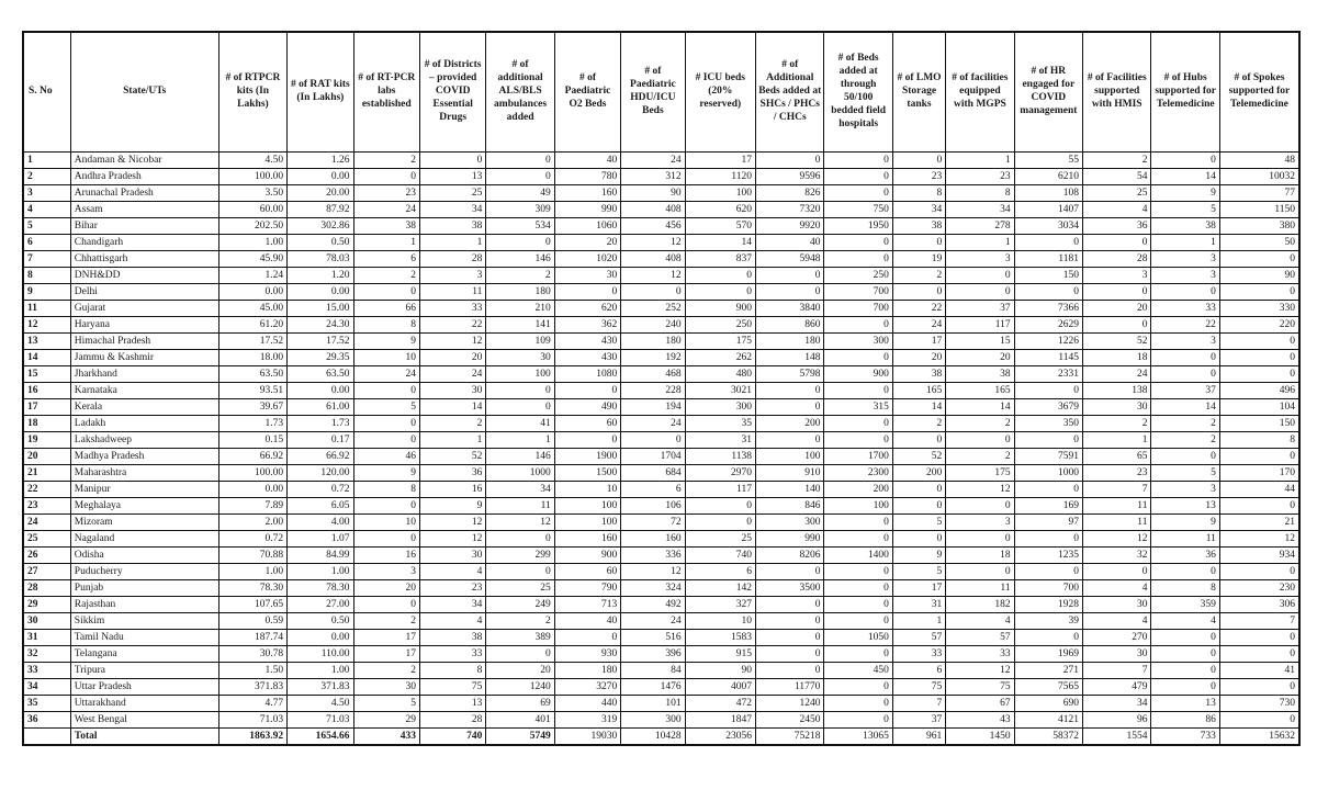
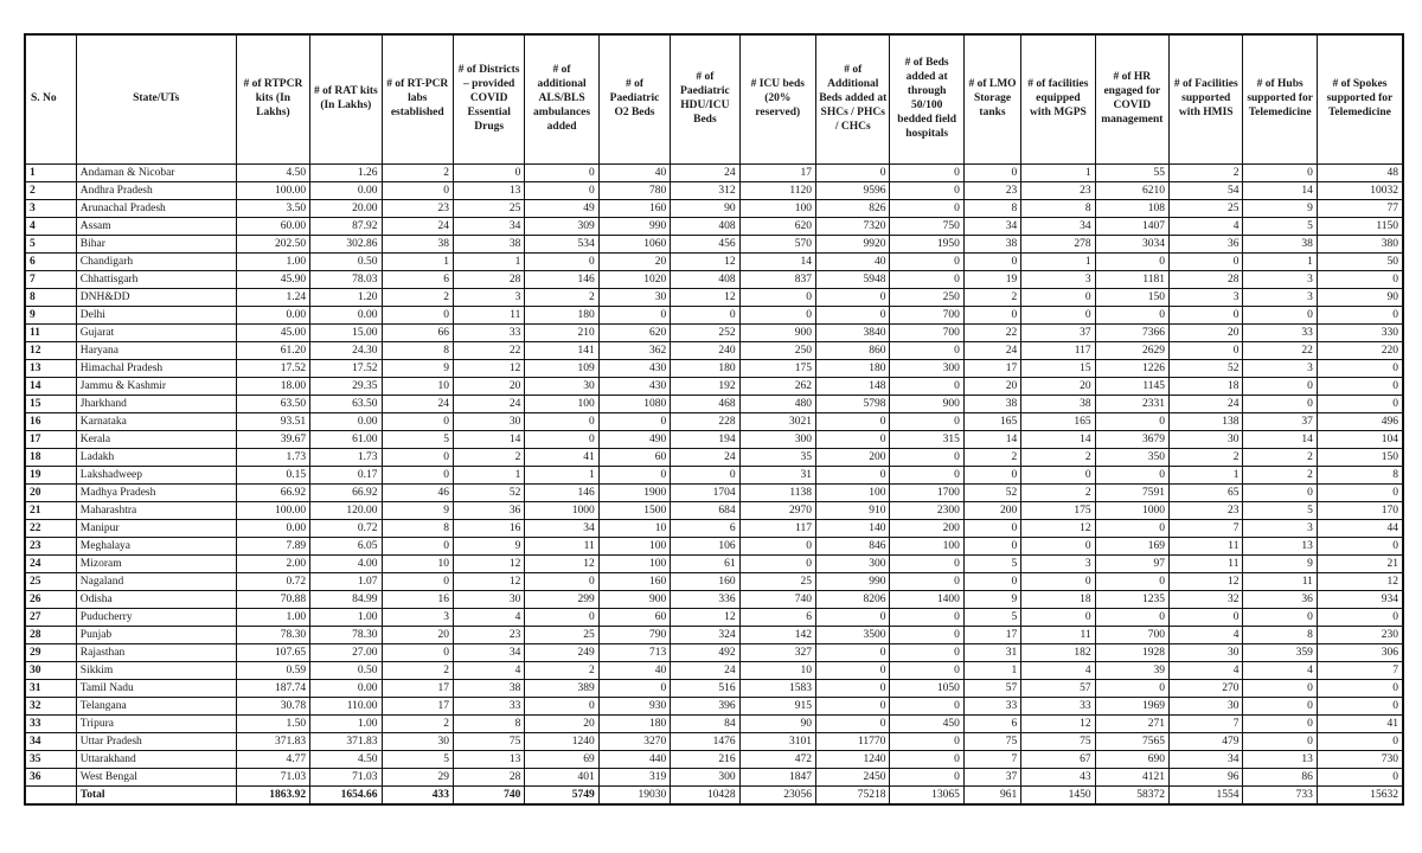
  S. No	State/UTs	# of RTPCR kits (In Lakhs)	# of RAT kits (In Lakhs)	# of RT-PCR labs established	# of Districts – provided COVID Essential Drugs	# of additional ALS/BLS ambulances added	# of Paediatric O2 Beds	# of Paediatric HDU/ICU Beds	# ICU beds (20% reserved)	# of Additional Beds added at SHCs / PHCs / CHCs	# of Beds added at through 50/100 bedded field hospitals	# of LMO Storage tanks	# of facilities equipped with MGPS	# of HR engaged for COVID management	# of Facilities supported with HMIS	# of Hubs supported for Telemedicine	# of Spokes supported for Telemedicine
  1	Andaman & Nicobar	4.50	1.26	2	0	0	40	24	17	0	0	0	1	55	2	0	48
  2	Andhra Pradesh	100.00	0.00	0	13	0	780	312	1120	9596	0	23	23	6210	54	14	10032
  3	Arunachal Pradesh	3.50	20.00	23	25	49	160	90	100	826	0	8	8	108	25	9	77
  4	Assam	60.00	87.92	24	34	309	990	408	620	7320	750	34	34	1407	4	5	1150
  5	Bihar	202.50	302.86	38	38	534	1060	456	570	9920	1950	38	278	3034	36	38	380
  6	Chandigarh	1.00	0.50	1	1	0	20	12	14	40	0	0	1	0	0	1	50
  7	Chhattisgarh	45.90	78.03	6	28	146	1020	408	837	5948	0	19	3	1181	28	3	0
  8	DNH&DD	1.24	1.20	2	3	2	30	12	0	0	250	2	0	150	3	3	90
  9	Delhi	0.00	0.00	0	11	180	0	0	0	0	700	0	0	0	0	0	0
  11	Gujarat	45.00	15.00	66	33	210	620	252	900	3840	700	22	37	7366	20	33	330
  12	Haryana	61.20	24.30	8	22	141	362	240	250	860	0	24	117	2629	0	22	220
  13	Himachal Pradesh	17.52	17.52	9	12	109	430	180	175	180	300	17	15	1226	52	3	0
  14	Jammu & Kashmir	18.00	29.35	10	20	30	430	192	262	148	0	20	20	1145	18	0	0
  15	Jharkhand	63.50	63.50	24	24	100	1080	468	480	5798	900	38	38	2331	24	0	0
  16	Karnataka	93.51	0.00	0	30	0	0	228	3021	0	0	165	165	0	138	37	496
  17	Kerala	39.67	61.00	5	14	0	490	194	300	0	315	14	14	3679	30	14	104
  18	Ladakh	1.73	1.73	0	2	41	60	24	35	200	0	2	2	350	2	2	150
  19	Lakshadweep	0.15	0.17	0	1	1	0	0	31	0	0	0	0	0	1	2	8
  20	Madhya Pradesh	66.92	66.92	46	52	146	1900	1704	1138	100	1700	52	2	7591	65	0	0
  21	Maharashtra	100.00	120.00	9	36	1000	1500	684	2970	910	2300	200	175	1000	23	5	170
  22	Manipur	0.00	0.72	8	16	34	10	6	117	140	200	0	12	0	7	3	44
  23	Meghalaya	7.89	6.05	0	9	11	100	106	0	846	100	0	0	169	11	13	0
- 24	Mizoram	2.00	4.00	10	12	12	100	72	0	300	0	5	3	97	11	9	21
+ 24	Mizoram	2.00	4.00	10	12	12	100	61	0	300	0	5	3	97	11	9	21
  25	Nagaland	0.72	1.07	0	12	0	160	160	25	990	0	0	0	0	12	11	12
  26	Odisha	70.88	84.99	16	30	299	900	336	740	8206	1400	9	18	1235	32	36	934
  27	Puducherry	1.00	1.00	3	4	0	60	12	6	0	0	5	0	0	0	0	0
  28	Punjab	78.30	78.30	20	23	25	790	324	142	3500	0	17	11	700	4	8	230
  29	Rajasthan	107.65	27.00	0	34	249	713	492	327	0	0	31	182	1928	30	359	306
  30	Sikkim	0.59	0.50	2	4	2	40	24	10	0	0	1	4	39	4	4	7
  31	Tamil Nadu	187.74	0.00	17	38	389	0	516	1583	0	1050	57	57	0	270	0	0
  32	Telangana	30.78	110.00	17	33	0	930	396	915	0	0	33	33	1969	30	0	0
  33	Tripura	1.50	1.00	2	8	20	180	84	90	0	450	6	12	271	7	0	41
- 34	Uttar Pradesh	371.83	371.83	30	75	1240	3270	1476	4007	11770	0	75	75	7565	479	0	0
+ 34	Uttar Pradesh	371.83	371.83	30	75	1240	3270	1476	3101	11770	0	75	75	7565	479	0	0
- 35	Uttarakhand	4.77	4.50	5	13	69	440	101	472	1240	0	7	67	690	34	13	730
+ 35	Uttarakhand	4.77	4.50	5	13	69	440	216	472	1240	0	7	67	690	34	13	730
  36	West Bengal	71.03	71.03	29	28	401	319	300	1847	2450	0	37	43	4121	96	86	0
  	Total	1863.92	1654.66	433	740	5749	19030	10428	23056	75218	13065	961	1450	58372	1554	733	15632
